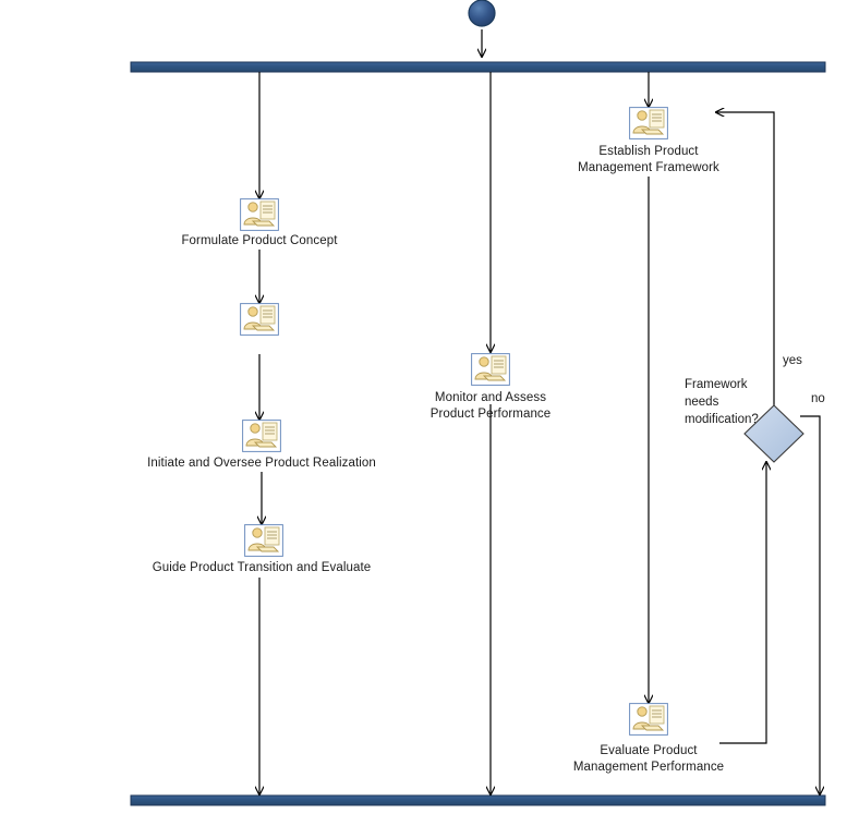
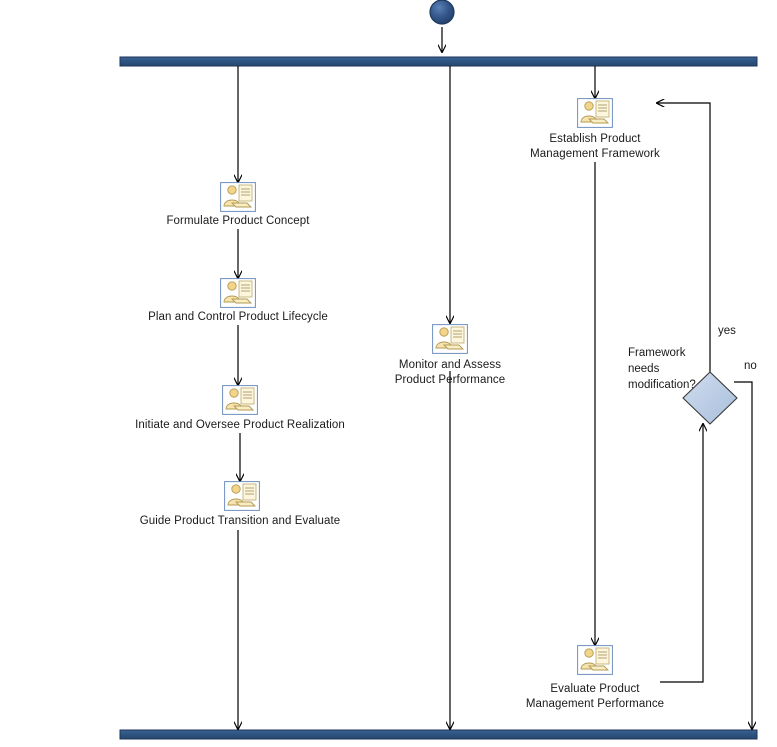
  Formulate Product Concept
+ Plan and Control Product Lifecycle
  Initiate and Oversee Product Realization
  Guide Product Transition and Evaluate
  Monitor and Assess
  Product Performance
  Establish Product
  Management Framework
  Evaluate Product
  Management Performance
  Framework
  needs
  modification?
  yes
  no
